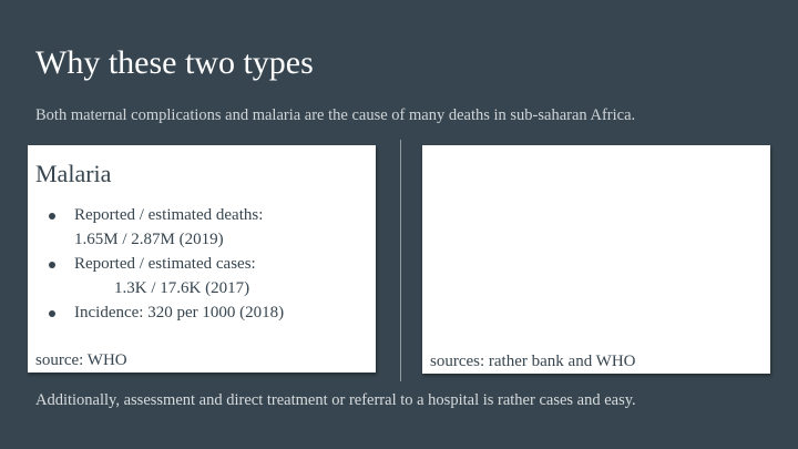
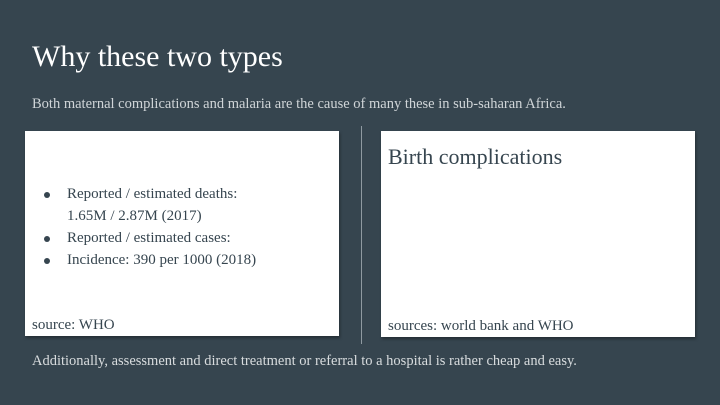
  Why these two types
- Both maternal complications and malaria are the cause of many deaths in sub-saharan Africa.
+ Both maternal complications and malaria are the cause of many these in sub-saharan Africa.
- Malaria
  Reported / estimated deaths:
- 1.65M / 2.87M (2019)
+ 1.65M / 2.87M (2017)
  Reported / estimated cases:
- 1.3K / 17.6K (2017)
- Incidence: 320 per 1000 (2018)
+ Incidence: 390 per 1000 (2018)
  source: WHO
+ Birth complications
- sources: rather bank and WHO
+ sources: world bank and WHO
- Additionally, assessment and direct treatment or referral to a hospital is rather cases and easy.
+ Additionally, assessment and direct treatment or referral to a hospital is rather cheap and easy.
